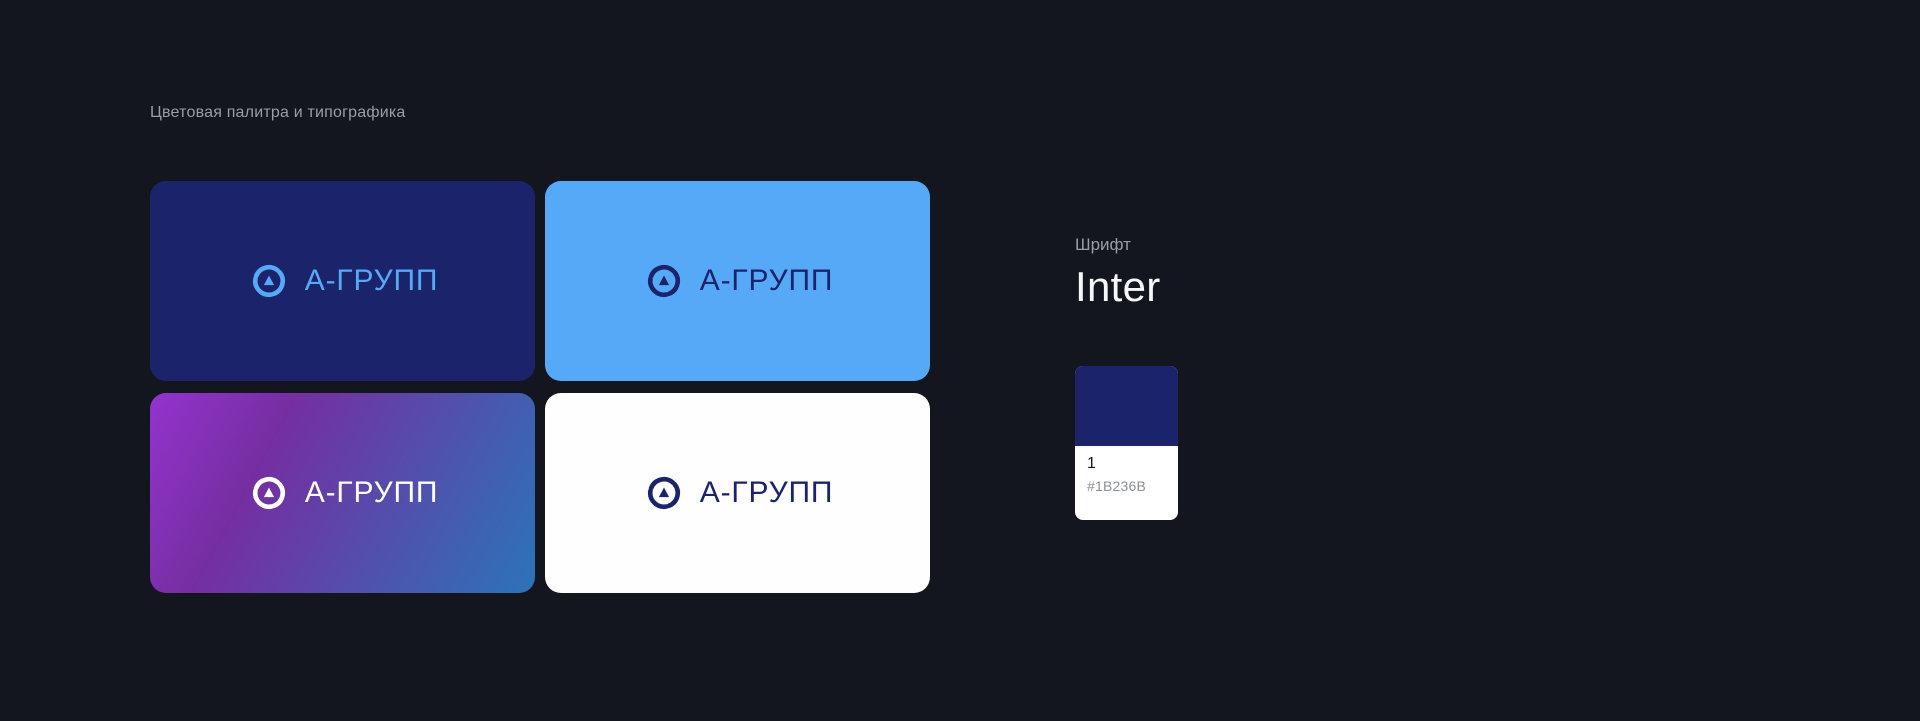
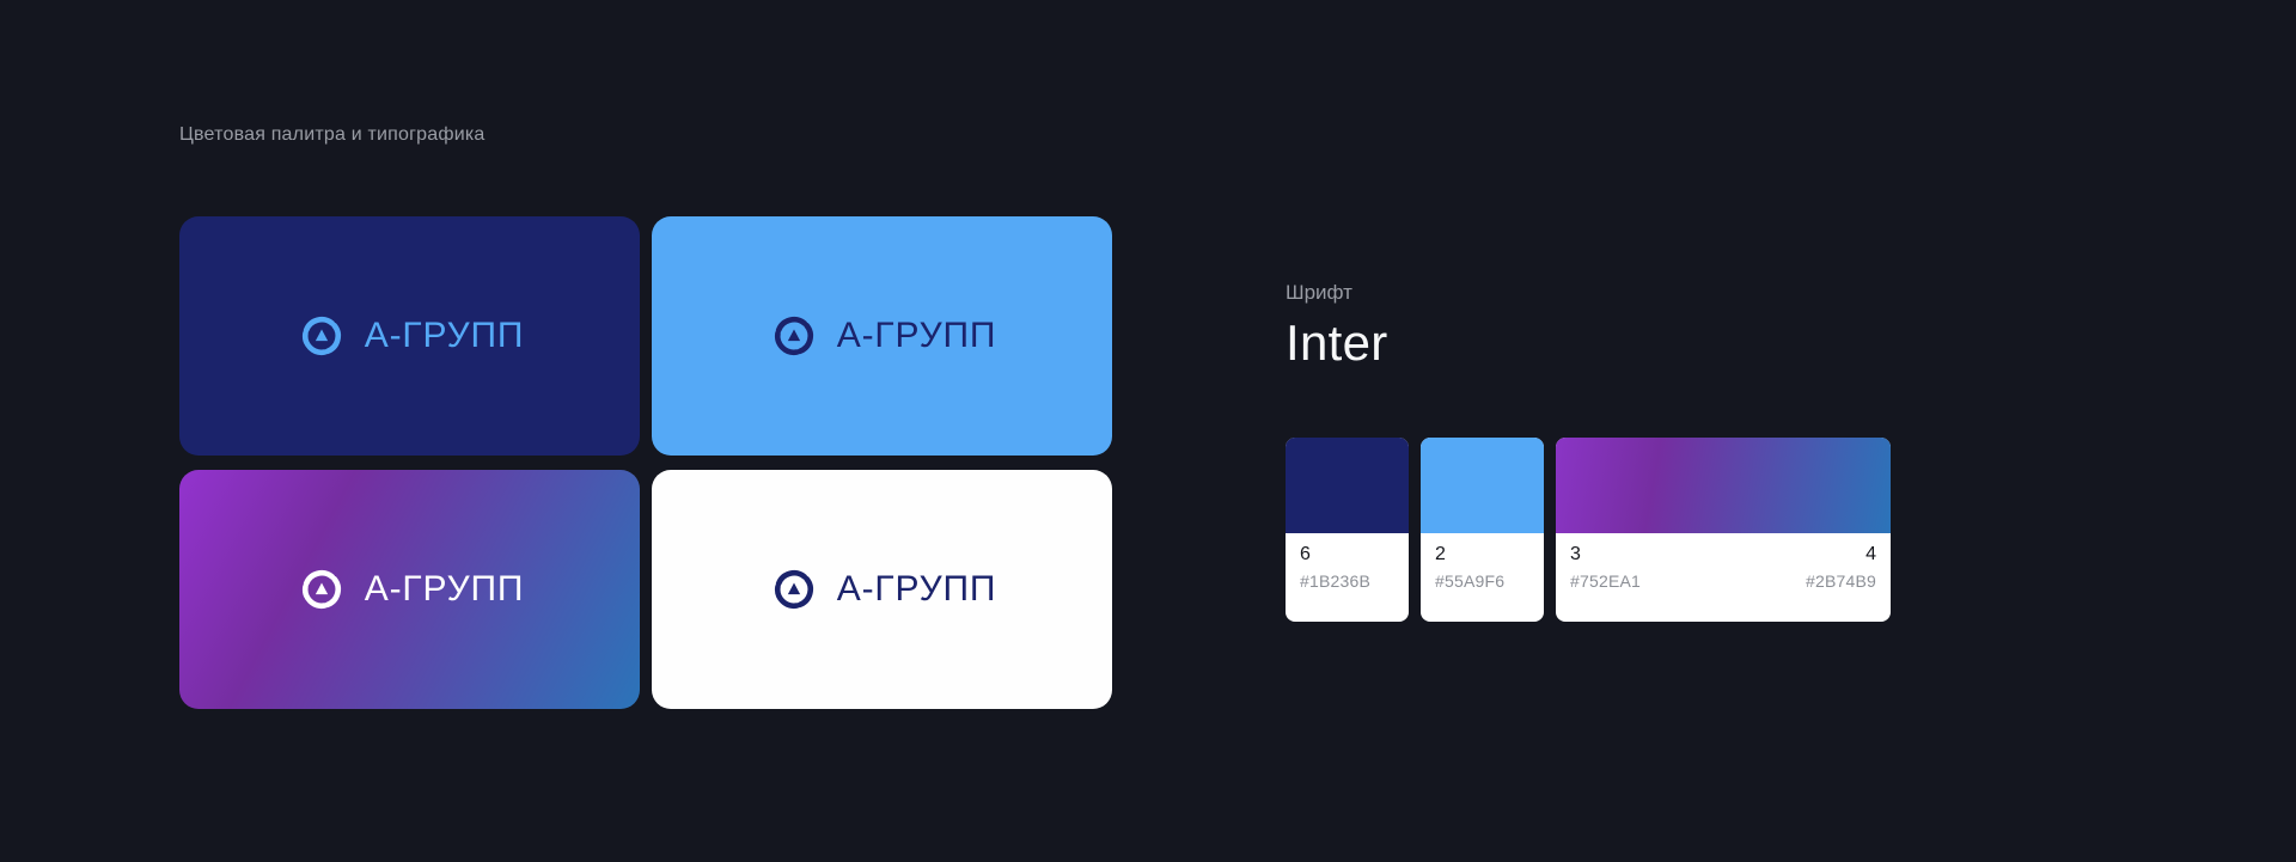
  Цветовая палитра и типографика
  А-ГРУПП
  А-ГРУПП
  А-ГРУПП
  А-ГРУПП
  Шрифт
  Inter
- 1
+ 6
  #1B236B
+ 2
+ #55A9F6
+ 3
+ #752EA1
+ 4
+ #2B74B9
